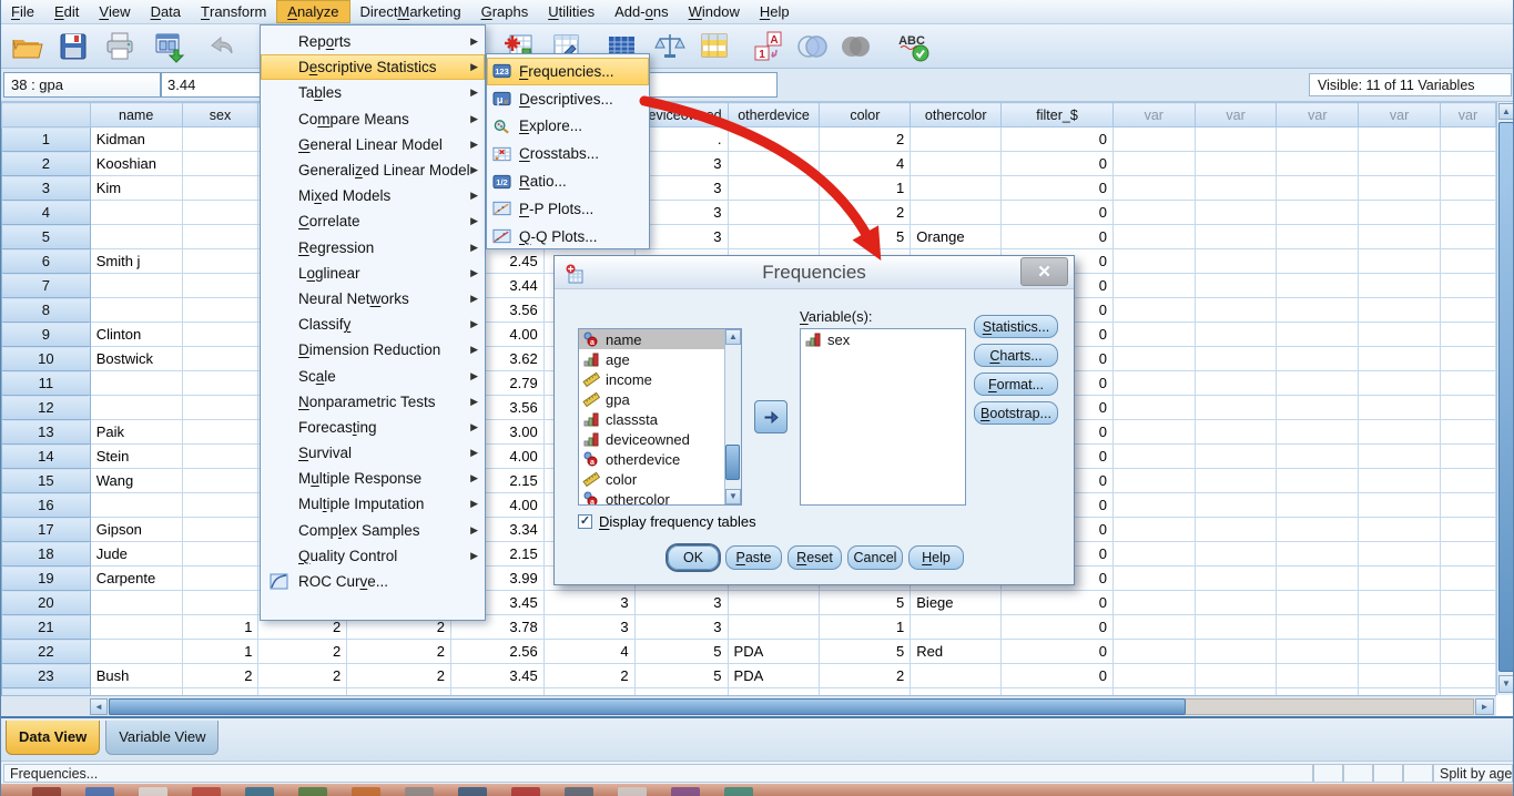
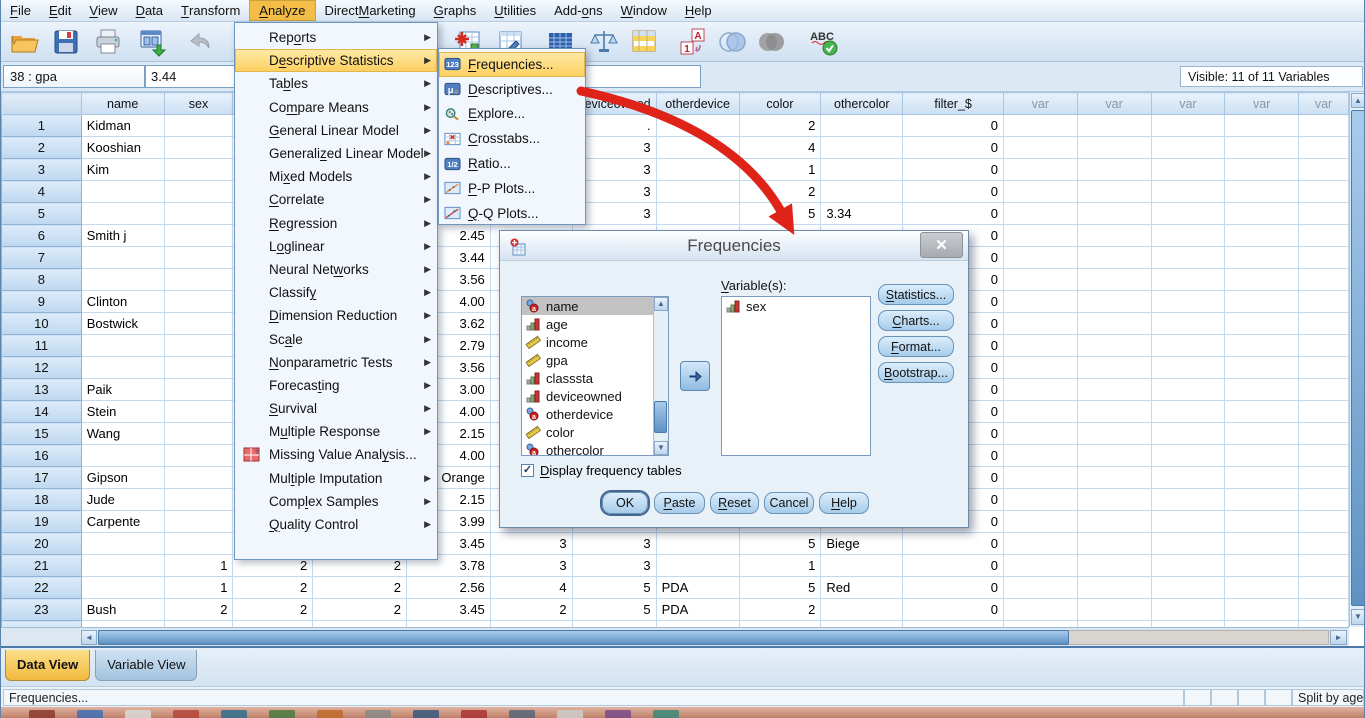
  F
  ile
  E
  dit
  V
  iew
  D
  ata
  T
  ransform
  A
  nalyze
  Direct
  M
  arketing
  G
  raphs
  U
  tilities
  Add-
  o
  ns
  W
  indow
  H
  elp
  A
  1
  ABC
  38 : gpa
  3.44
  Visible: 11 of 11 Variables
  	name	sex					eviced	otherdevice	color	othercolor	filter_$	var	var	var	var	var
  1	Kidman						.		2		0
  2	Kooshian						3		4		0
  3	Kim						3		1		0
  4							3		2		0
- 5							3		5	Orange	0
+ 5							3		5	3.34	0
  6	Smith j				2.45						0
  7					3.44						0
  8					3.56						0
  9	Clinton				4.00						0
  10	Bostwick				3.62						0
  11					2.79						0
  12					3.56						0
  13	Paik				3.00						0
  14	Stein				4.00						0
  15	Wang				2.15						0
  16					4.00						0
- 17	Gipson				3.34						0
+ 17	Gipson				Orange						0
  18	Jude				2.15						0
  19	Carpente				3.99						0
  20					3.45	3	3		5	Biege	0
  21		1	2	2	3.78	3	3		1		0
  22		1	2	2	2.56	4	5	PDA	5	Red	0
  23	Bush	2	2	2	3.45	2	5	PDA	2		0
  ▲
  ▼
  ◄
  ►
  Data View
  Variable View
  Frequencies...
  Split by age
  Reports
  ▶
  Descriptive Statistics
  ▶
  Tables
  ▶
  Compare Means
  ▶
  General Linear Model
  ▶
  Generalized Linear Model
  ▶
  Mixed Models
  ▶
  Correlate
  ▶
  Regression
  ▶
  Loglinear
  ▶
  Neural Networks
  ▶
  Classify
  ▶
  Dimension Reduction
  ▶
  Scale
  ▶
  Nonparametric Tests
  ▶
  Forecasting
  ▶
  Survival
  ▶
  Multiple Response
  ▶
+ Missing Value Analysis...
  Multiple Imputation
  ▶
  Complex Samples
  ▶
  Quality Control
  ▶
- ROC Curve...
  123
  Frequencies...
  μ
  Descriptives...
  Explore...
  Crosstabs...
  1/2
  Ratio...
  P-P Plots...
  Q-Q Plots...
  Frequencies
  ✕
  Variable(s):
  ▲
  ▼
  name
  age
  income
  gpa
  classsta
  deviceowned
  otherdevice
  color
  othercolor
  sex
  Statistics...
  Charts...
  Format...
  Bootstrap...
  ✓
  Display frequency tables
  OK
  Paste
  Reset
  Cancel
  Help
